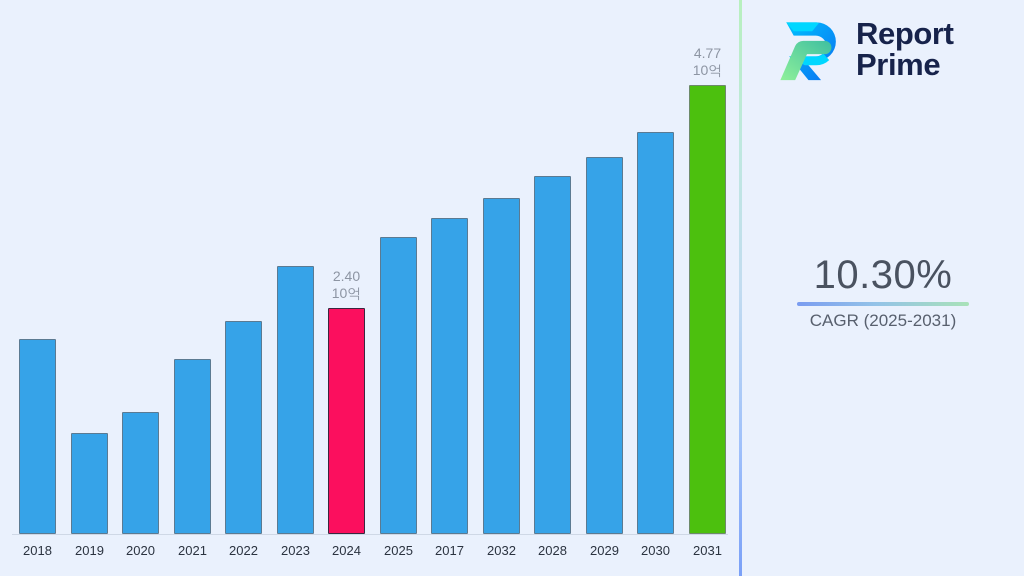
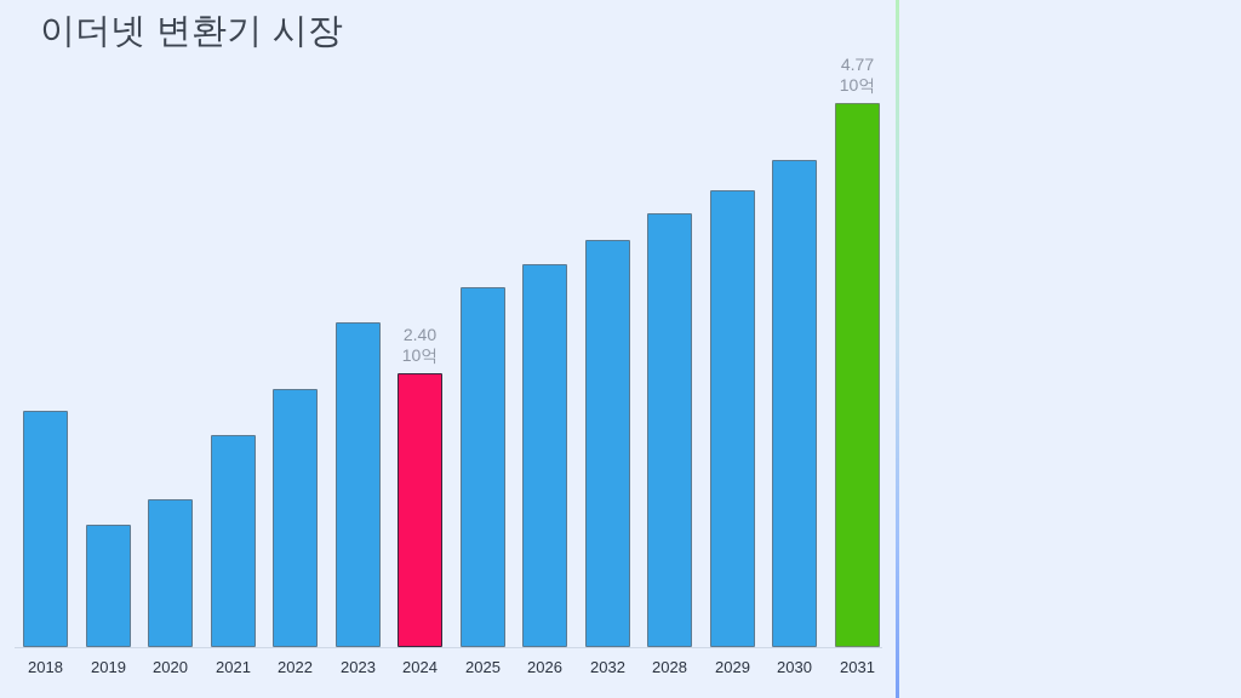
+ 이더넷 변환기 시장
  2.40
  10억
  4.77
  10억
  2018
  2019
  2020
  2021
  2022
  2023
  2024
  2025
- 2017
+ 2026
  2032
  2028
  2029
  2030
  2031
- Report
- Prime
- 10.30%
- CAGR (2025-2031)
